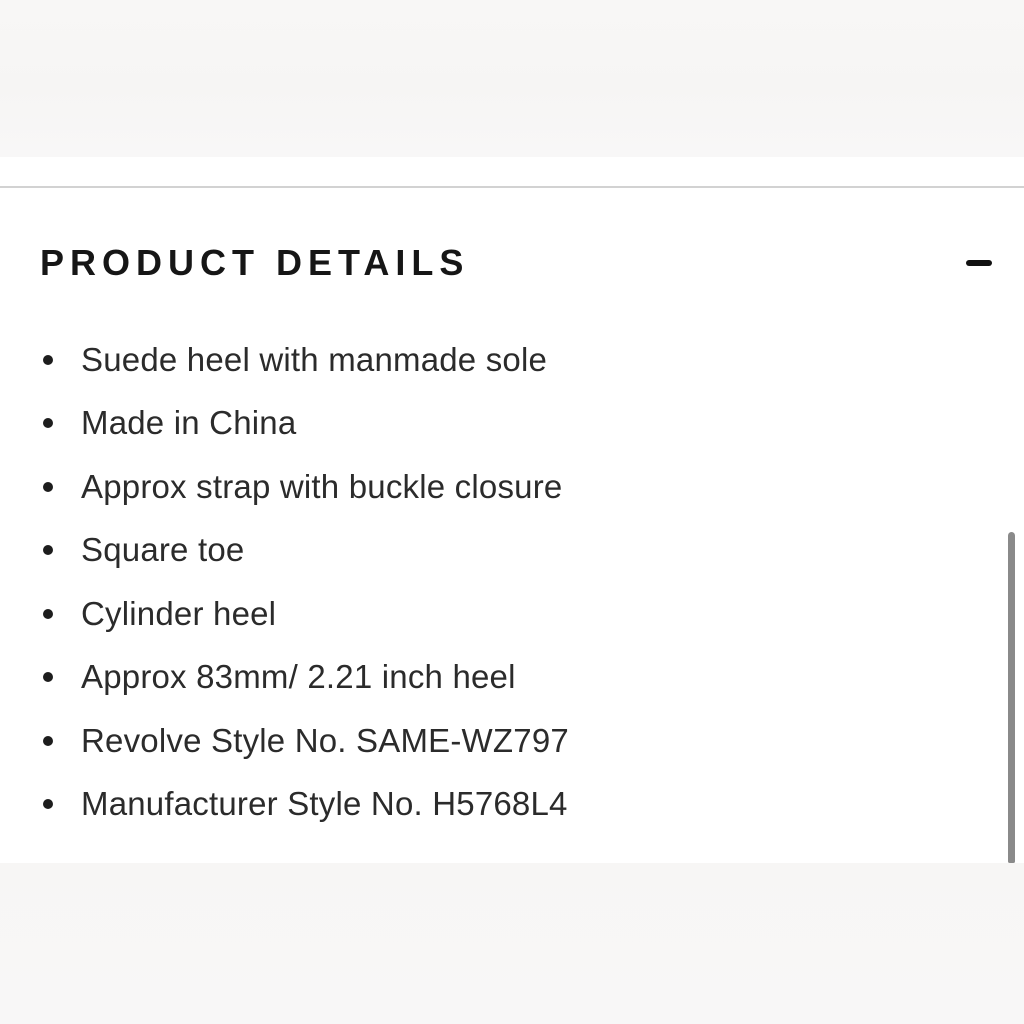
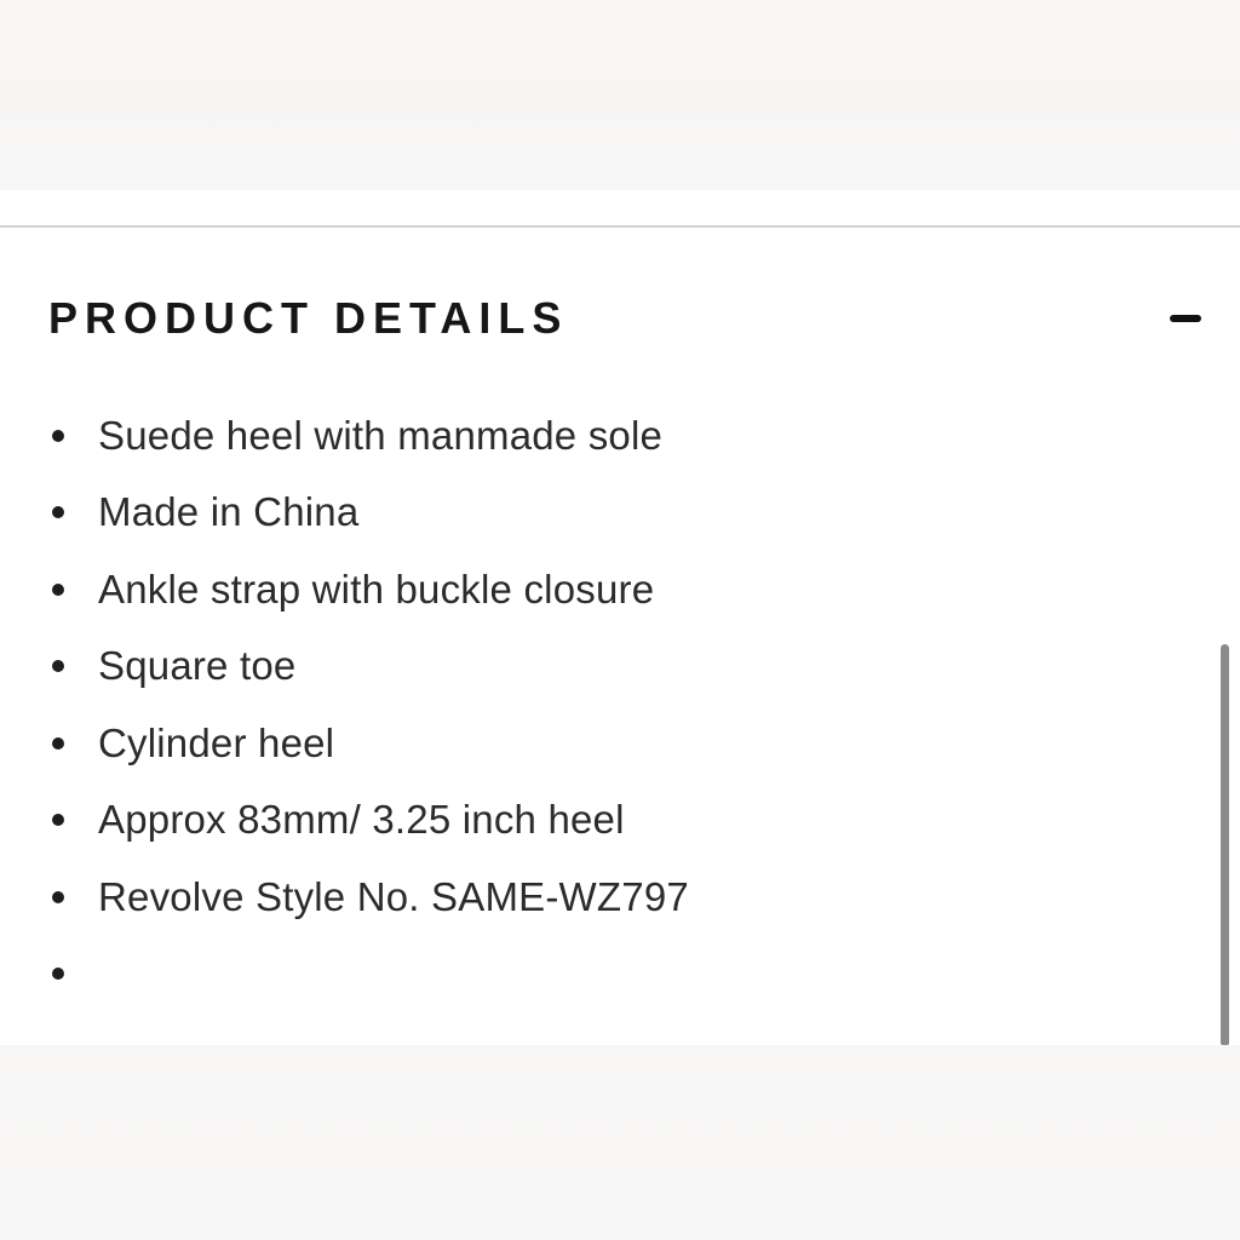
  PRODUCT DETAILS
  Suede heel with manmade sole
  Made in China
- Approx strap with buckle closure
+ Ankle strap with buckle closure
  Square toe
  Cylinder heel
- Approx 83mm/ 2.21 inch heel
+ Approx 83mm/ 3.25 inch heel
  Revolve Style No. SAME-WZ797
- Manufacturer Style No. H5768L4
